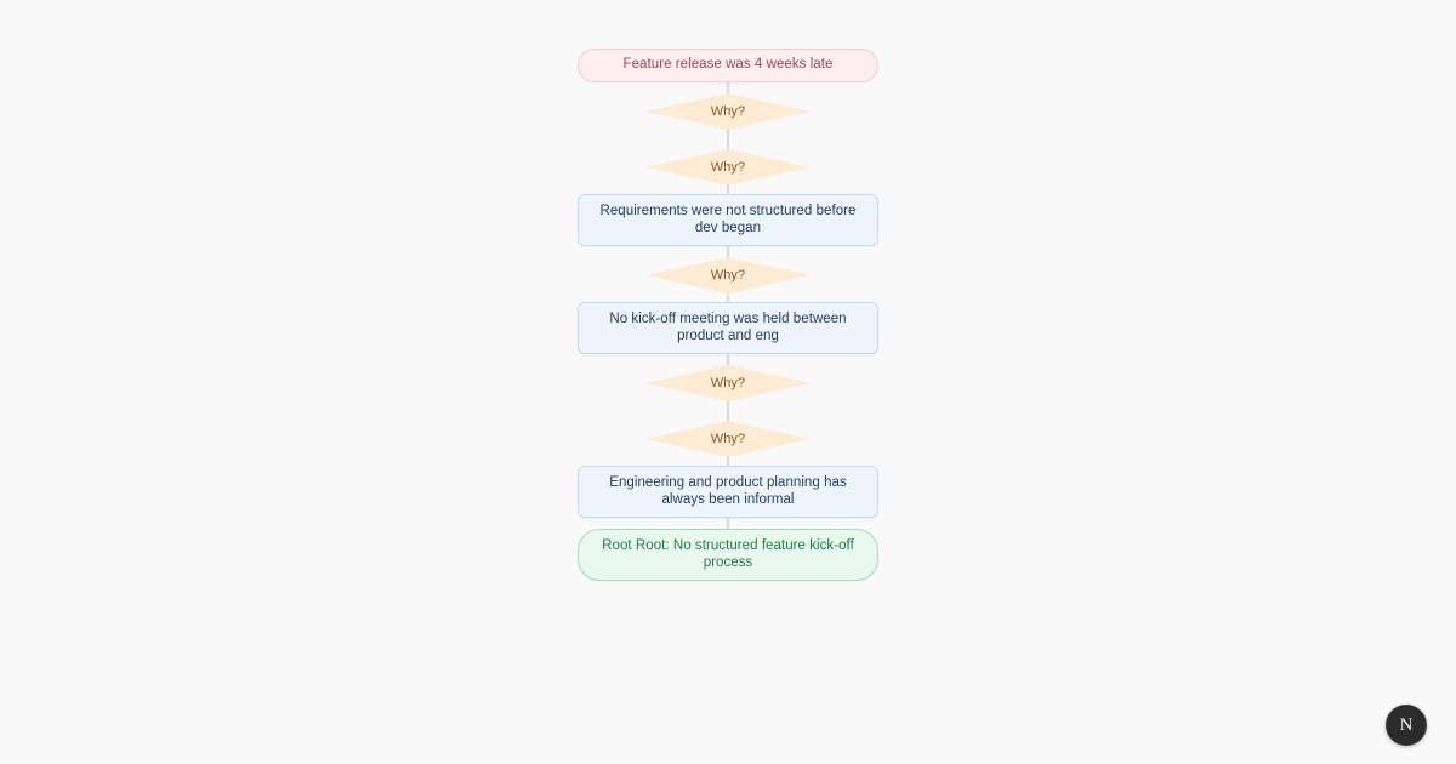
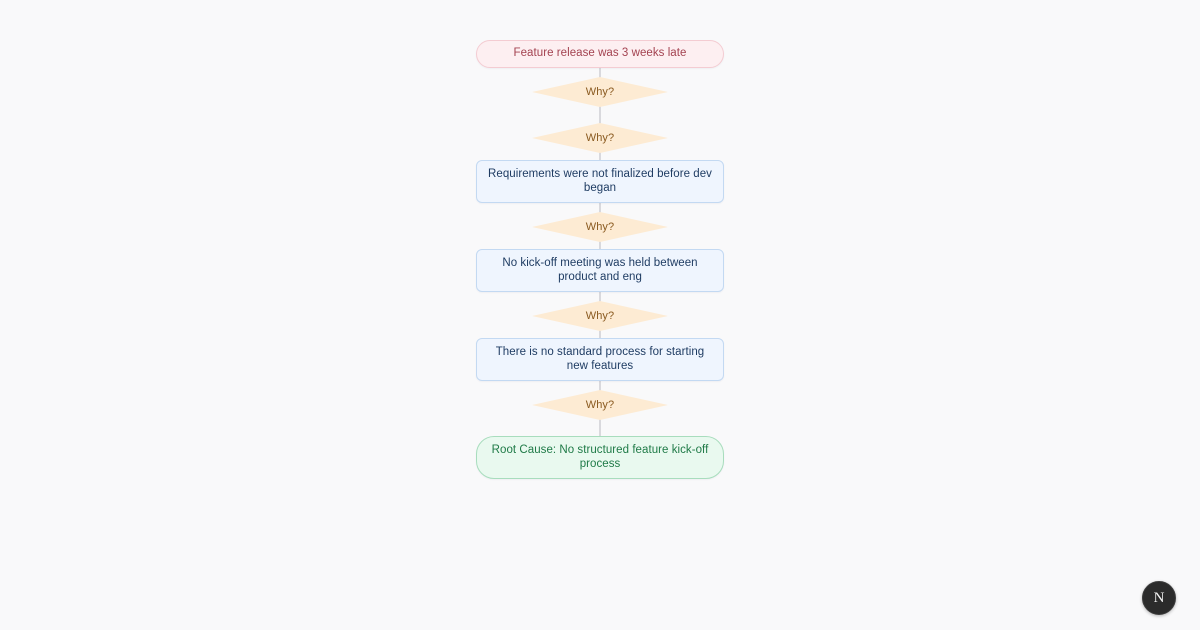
- Feature release was 4 weeks late
+ Feature release was 3 weeks late
  Why?
  Why?
- Requirements were not structured before dev began
+ Requirements were not finalized before dev began
  Why?
  No kick-off meeting was held between product and eng
  Why?
+ There is no standard process for starting new features
  Why?
- Engineering and product planning has always been informal
- Root Root: No structured feature kick-off process
+ Root Cause: No structured feature kick-off process
  N
